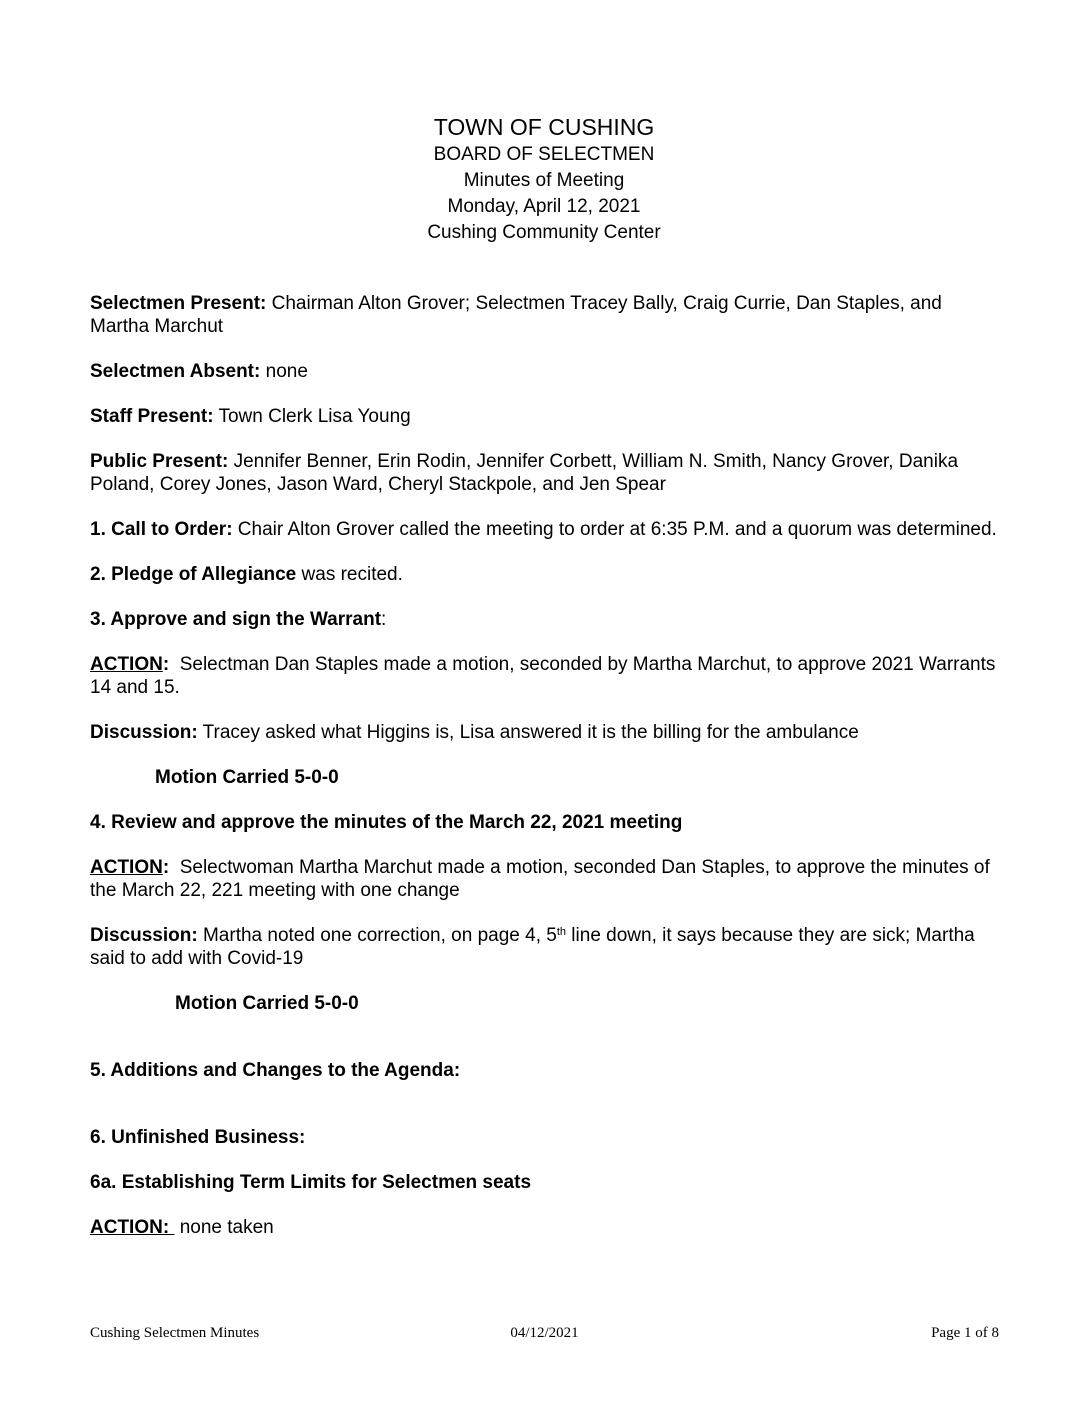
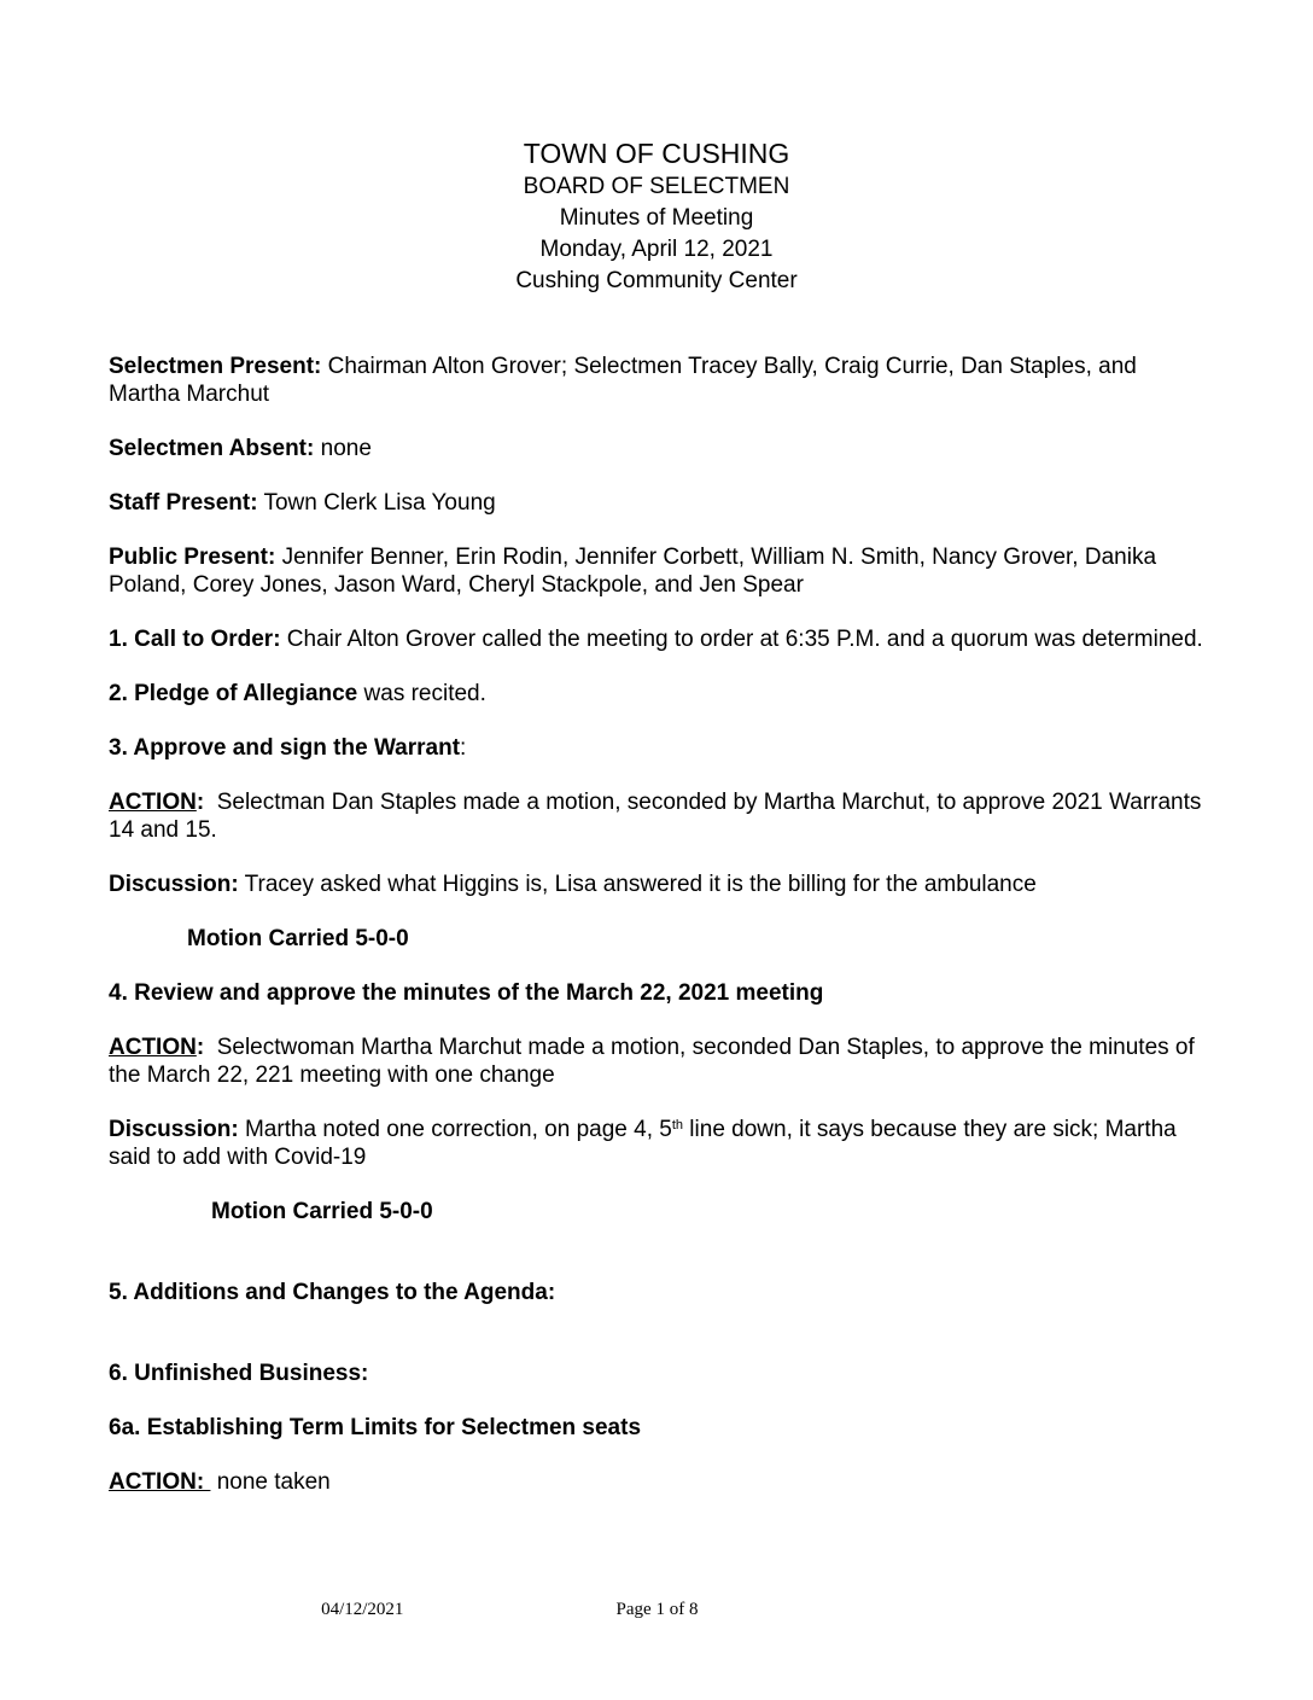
  TOWN OF CUSHING
  BOARD OF SELECTMEN
  Minutes of Meeting
  Monday, April 12, 2021
  Cushing Community Center
  Selectmen Present: Chairman Alton Grover; Selectmen Tracey Bally, Craig Currie, Dan Staples, and Martha Marchut
  Selectmen Absent: none
  Staff Present: Town Clerk Lisa Young
  Public Present: Jennifer Benner, Erin Rodin, Jennifer Corbett, William N. Smith, Nancy Grover, Danika Poland, Corey Jones, Jason Ward, Cheryl Stackpole, and Jen Spear
  1. Call to Order: Chair Alton Grover called the meeting to order at 6:35 P.M. and a quorum was determined.
  2. Pledge of Allegiance was recited.
  3. Approve and sign the Warrant:
  ACTION: Selectman Dan Staples made a motion, seconded by Martha Marchut, to approve 2021 Warrants 14 and 15.
  Discussion: Tracey asked what Higgins is, Lisa answered it is the billing for the ambulance
  Motion Carried 5-0-0
  4. Review and approve the minutes of the March 22, 2021 meeting
  ACTION: Selectwoman Martha Marchut made a motion, seconded Dan Staples, to approve the minutes of the March 22, 221 meeting with one change
  Discussion: Martha noted one correction, on page 4, 5th line down, it says because they are sick; Martha said to add with Covid-19
  Motion Carried 5-0-0
  5. Additions and Changes to the Agenda:
  6. Unfinished Business:
  6a. Establishing Term Limits for Selectmen seats
  ACTION: none taken
- Cushing Selectmen Minutes
  04/12/2021
  Page 1 of 8
